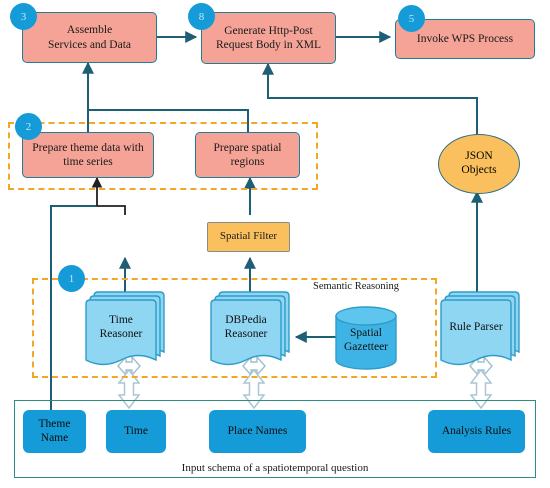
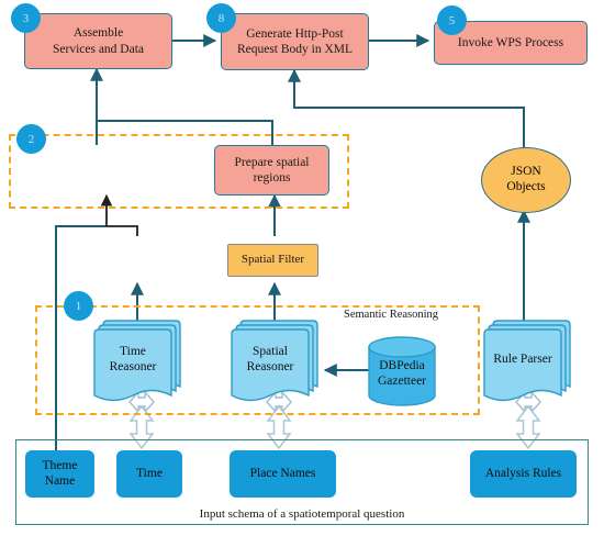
  Semantic Reasoning
  Assemble
  Services and Data
  Generate Http-Post
  Request Body in XML
  Invoke WPS Process
  3
  8
  5
- Prepare theme data with
- time series
  Prepare spatial
  regions
  2
  JSON
  Objects
  Spatial Filter
  1
  Time
  Reasoner
- DBPedia
+ Spatial
  Reasoner
- Spatial
+ DBPedia
  Gazetteer
  Rule Parser
  Theme
  Name
  Time
  Place Names
  Analysis Rules
  Input schema of a spatiotemporal question
